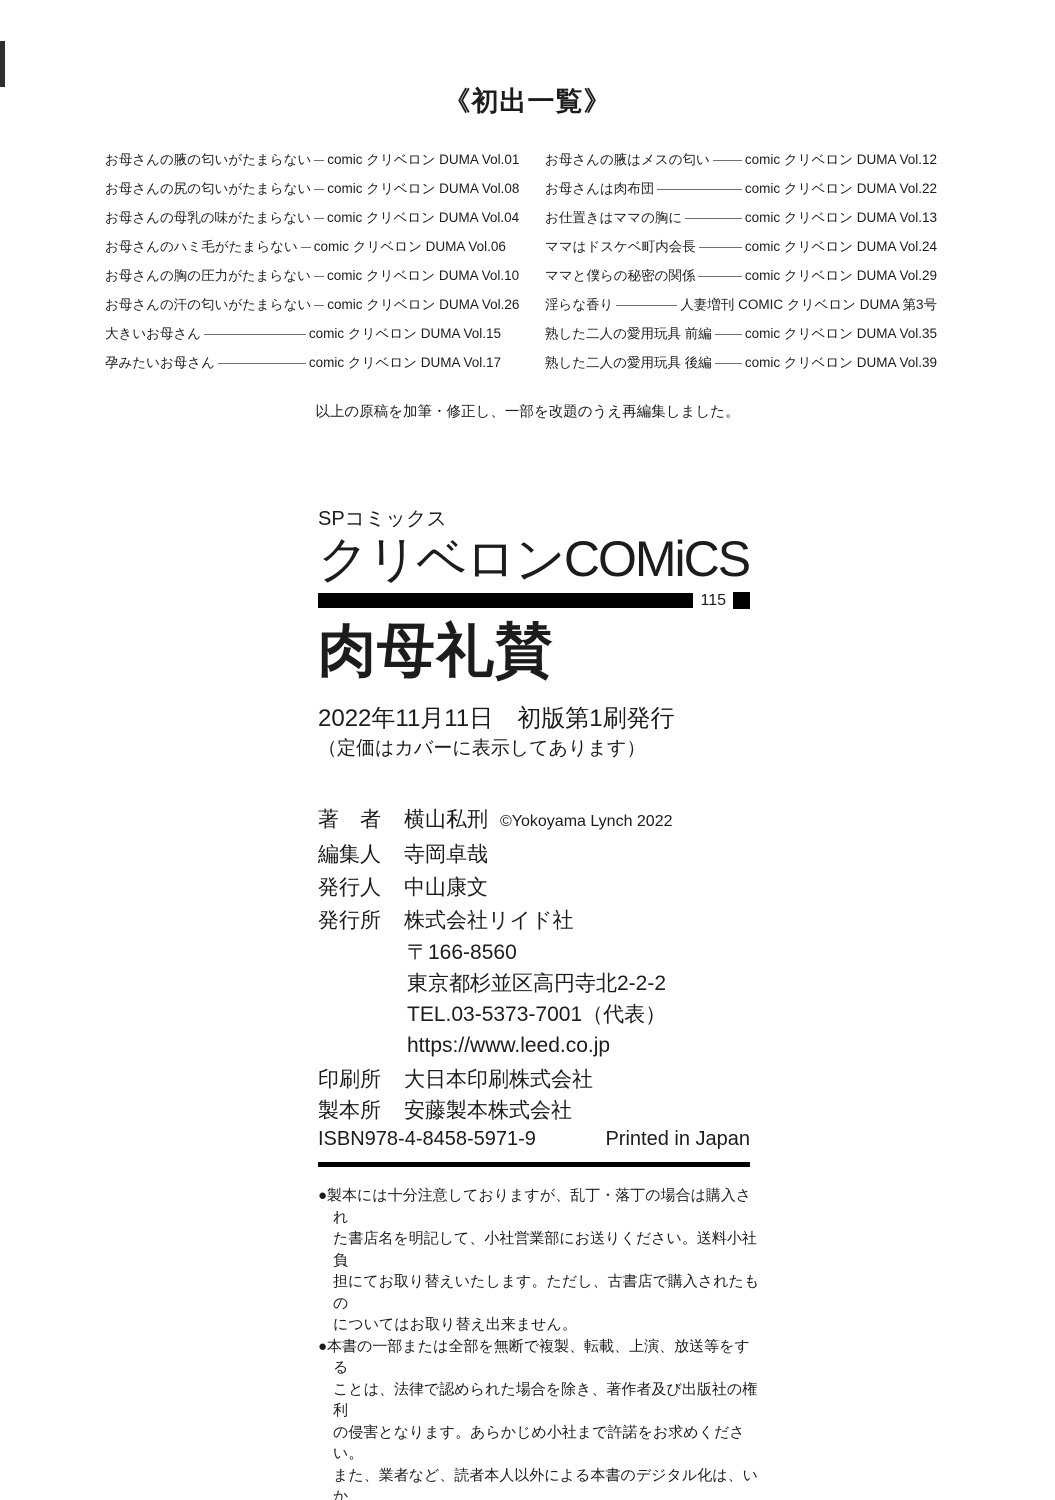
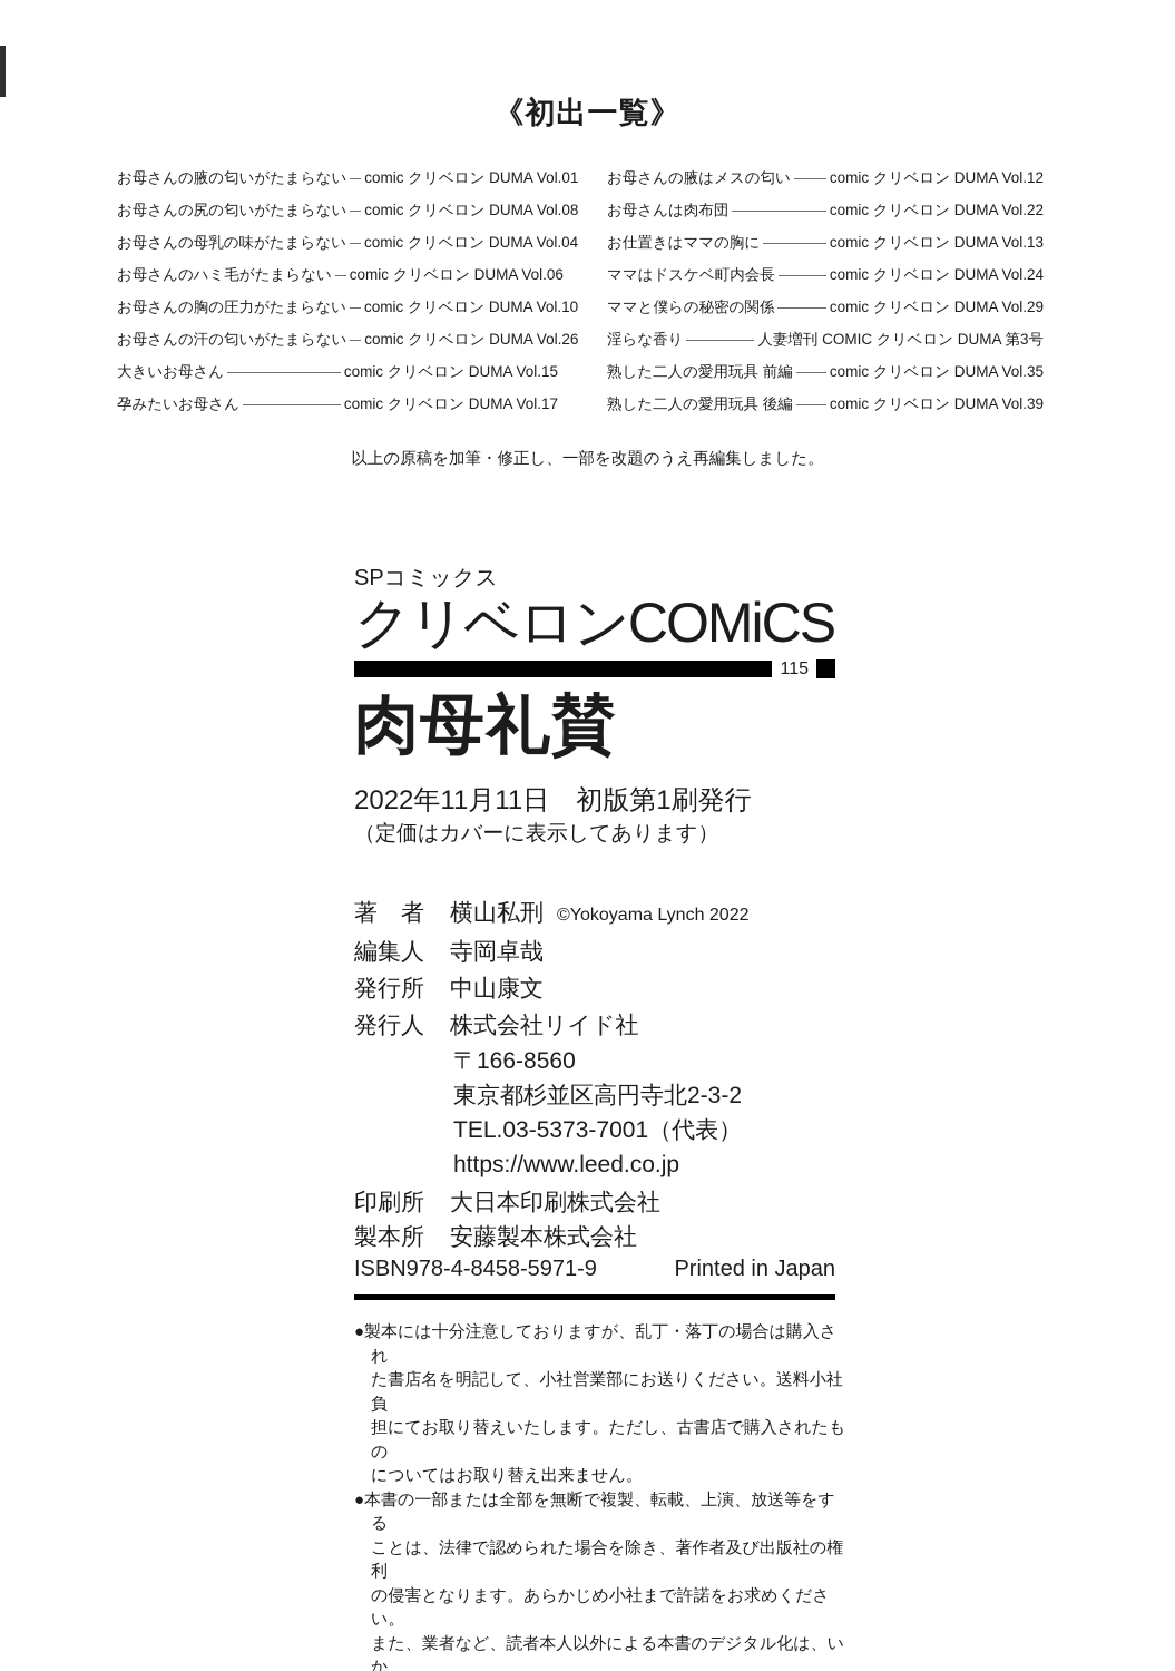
  《初出一覧》
  お母さんの腋の匂いがたまらない
  comic クリベロン DUMA Vol.01
  お母さんの尻の匂いがたまらない
  comic クリベロン DUMA Vol.08
  お母さんの母乳の味がたまらない
  comic クリベロン DUMA Vol.04
  お母さんのハミ毛がたまらない
  comic クリベロン DUMA Vol.06
  お母さんの胸の圧力がたまらない
  comic クリベロン DUMA Vol.10
  お母さんの汗の匂いがたまらない
  comic クリベロン DUMA Vol.26
  大きいお母さん
  comic クリベロン DUMA Vol.15
  孕みたいお母さん
  comic クリベロン DUMA Vol.17
  お母さんの腋はメスの匂い
  comic クリベロン DUMA Vol.12
  お母さんは肉布団
  comic クリベロン DUMA Vol.22
  お仕置きはママの胸に
  comic クリベロン DUMA Vol.13
  ママはドスケベ町内会長
  comic クリベロン DUMA Vol.24
  ママと僕らの秘密の関係
  comic クリベロン DUMA Vol.29
  淫らな香り
  人妻増刊 COMIC クリベロン DUMA 第3号
  熟した二人の愛用玩具 前編
  comic クリベロン DUMA Vol.35
  熟した二人の愛用玩具 後編
  comic クリベロン DUMA Vol.39
  以上の原稿を加筆・修正し、一部を改題のうえ再編集しました。
  SPコミックス
  クリベロンCOMiCS
  115
  肉母礼賛
  2022年11月11日 初版第1刷発行
  （定価はカバーに表示してあります）
  著 者
  横山私刑
  ©Yokoyama Lynch 2022
  編集人
  寺岡卓哉
- 発行人
+ 発行所
  中山康文
- 発行所
+ 発行人
  株式会社リイド社
  〒166-8560
- 東京都杉並区高円寺北2-2-2
+ 東京都杉並区高円寺北2-3-2
  TEL.03-5373-7001（代表）
  https://www.leed.co.jp
  印刷所
  大日本印刷株式会社
  製本所
  安藤製本株式会社
  ISBN978-4-8458-5971-9
  Printed in Japan
  ●製本には十分注意しておりますが、乱丁・落丁の場合は購入され
  た書店名を明記して、小社営業部にお送りください。送料小社負
  担にてお取り替えいたします。ただし、古書店で購入されたもの
  についてはお取り替え出来ません。
  ●本書の一部または全部を無断で複製、転載、上演、放送等をする
  ことは、法律で認められた場合を除き、著作者及び出版社の権利
  の侵害となります。あらかじめ小社まで許諾をお求めください。
  また、業者など、読者本人以外による本書のデジタル化は、いか
